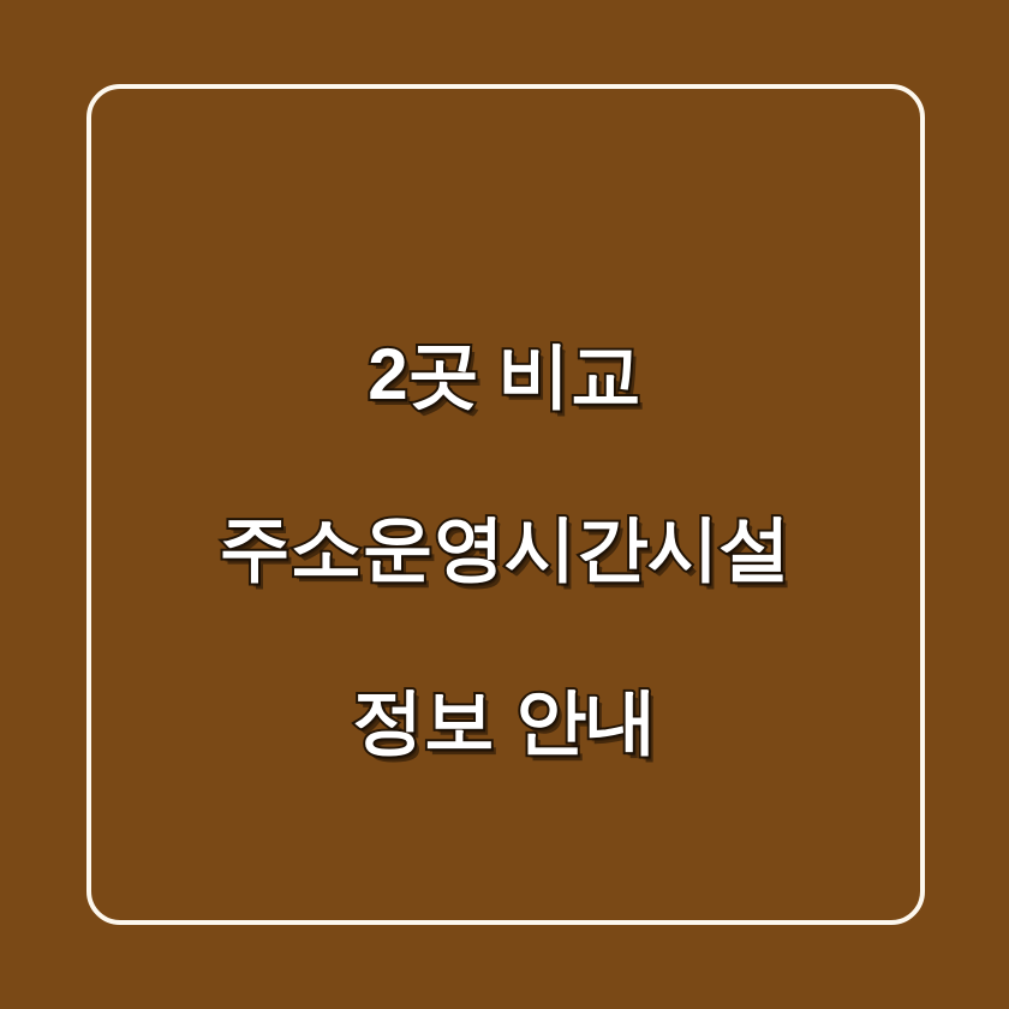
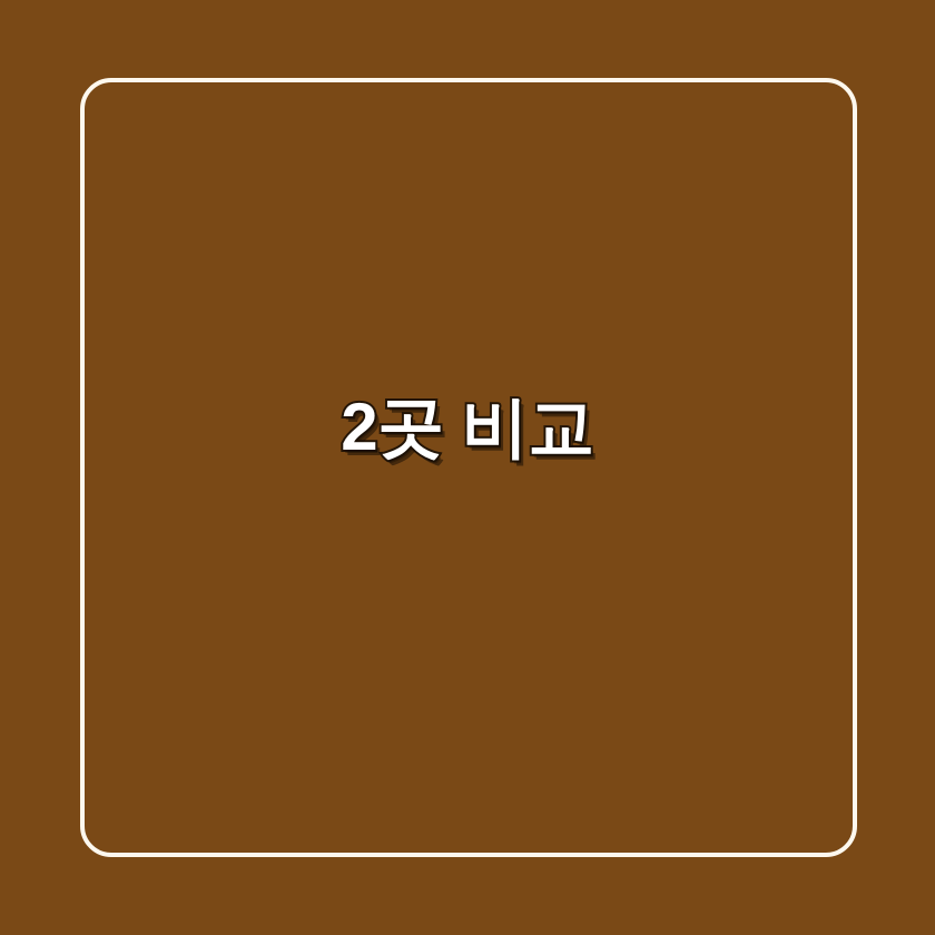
  2곳 비교
- 주소운영시간시설
- 정보 안내
